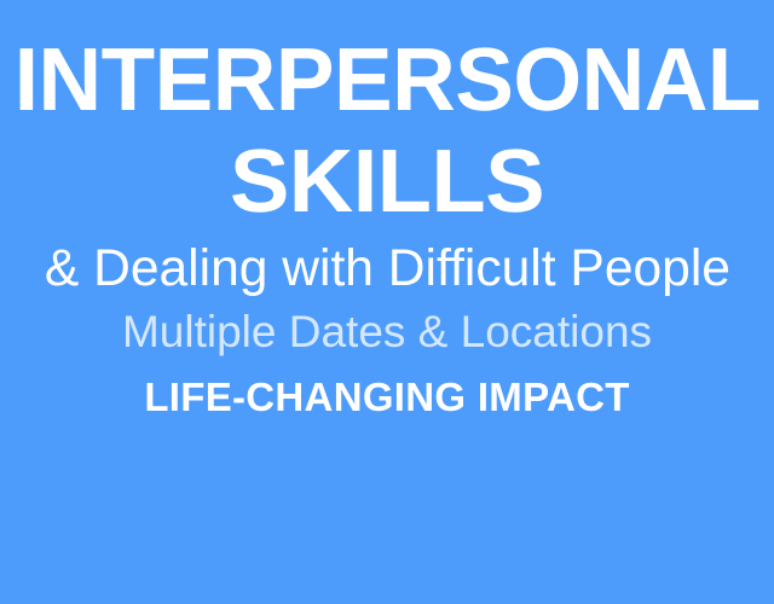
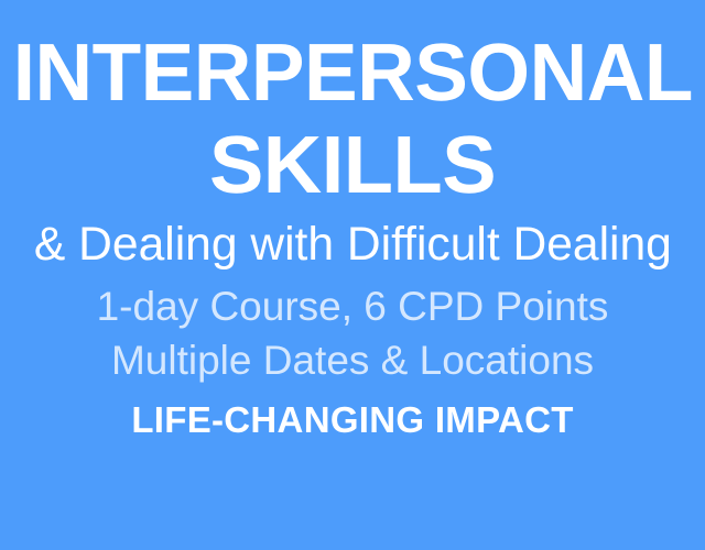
  INTERPERSONAL
  SKILLS
- & Dealing with Difficult People
+ & Dealing with Difficult Dealing
+ 1-day Course, 6 CPD Points
  Multiple Dates & Locations
  LIFE-CHANGING IMPACT
